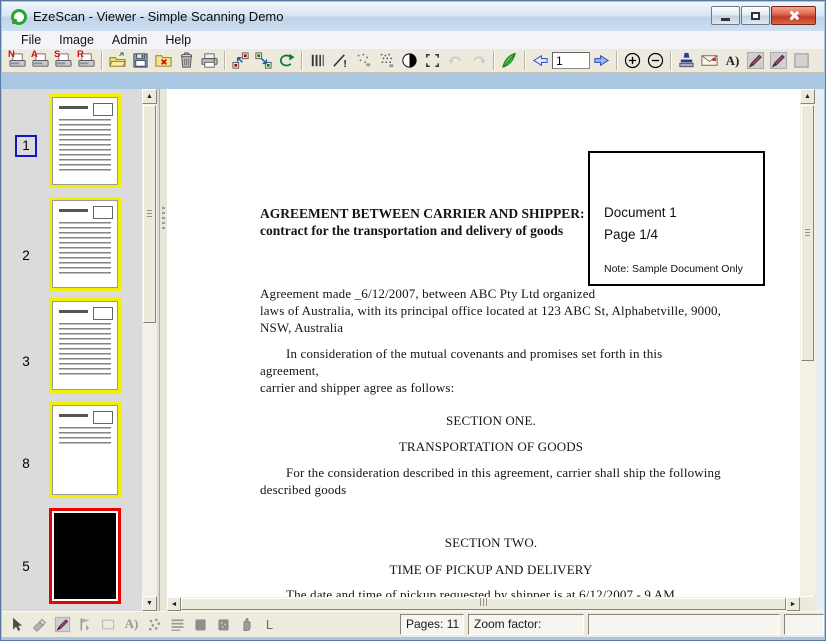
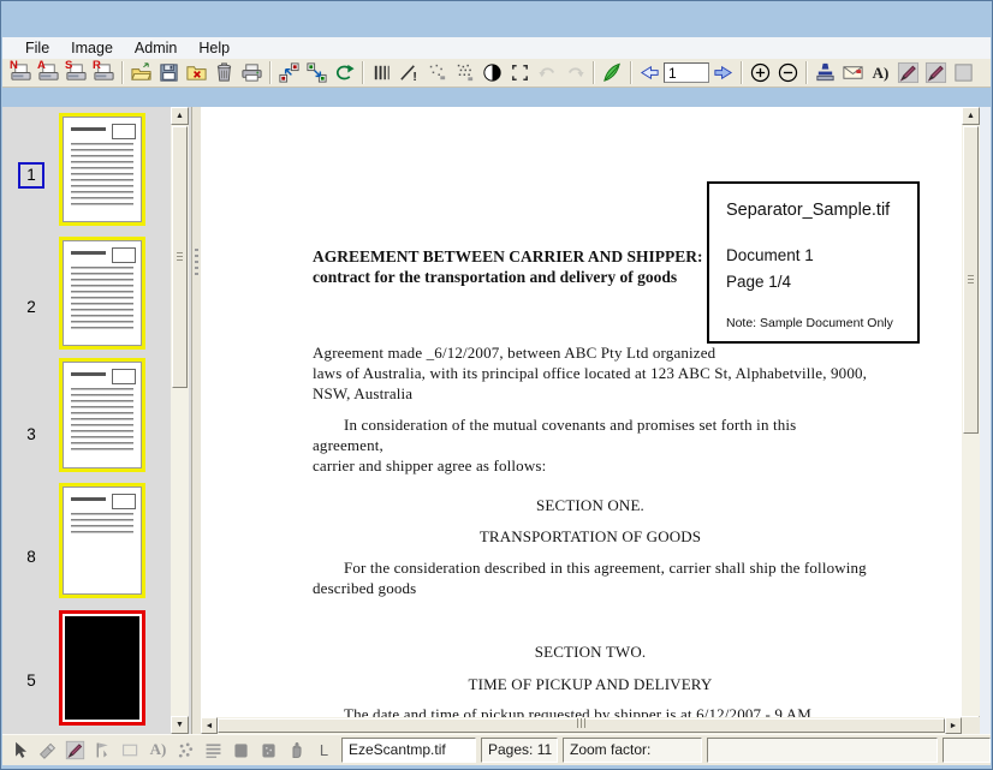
- EzeScan - Viewer - Simple Scanning Demo
  File
  Image
  Admin
  Help
  N
  A
  S
  R
  !
  1
  A)
  1
  2
  3
  8
  5
  AGREEMENT BETWEEN CARRIER AND SHIPPER:
  contract for the transportation and delivery of goods
+ Separator_Sample.tif
  Document 1
  Page 1/4
  Note: Sample Document Only
  Agreement made _6/12/2007, between ABC Pty Ltd organized
  laws of Australia, with its principal office located at 123 ABC St, Alphabetville, 9000,
  NSW, Australia
  In consideration of the mutual covenants and promises set forth in this agreement,
  carrier and shipper agree as follows:
  SECTION ONE.
  TRANSPORTATION OF GOODS
  For the consideration described in this agreement, carrier shall ship the following
  described goods
  SECTION TWO.
  TIME OF PICKUP AND DELIVERY
  The date and time of pickup requested by shipper is at 6/12/2007 - 9 AM.
  A)
  L
+ EzeScantmp.tif
  Pages: 11
